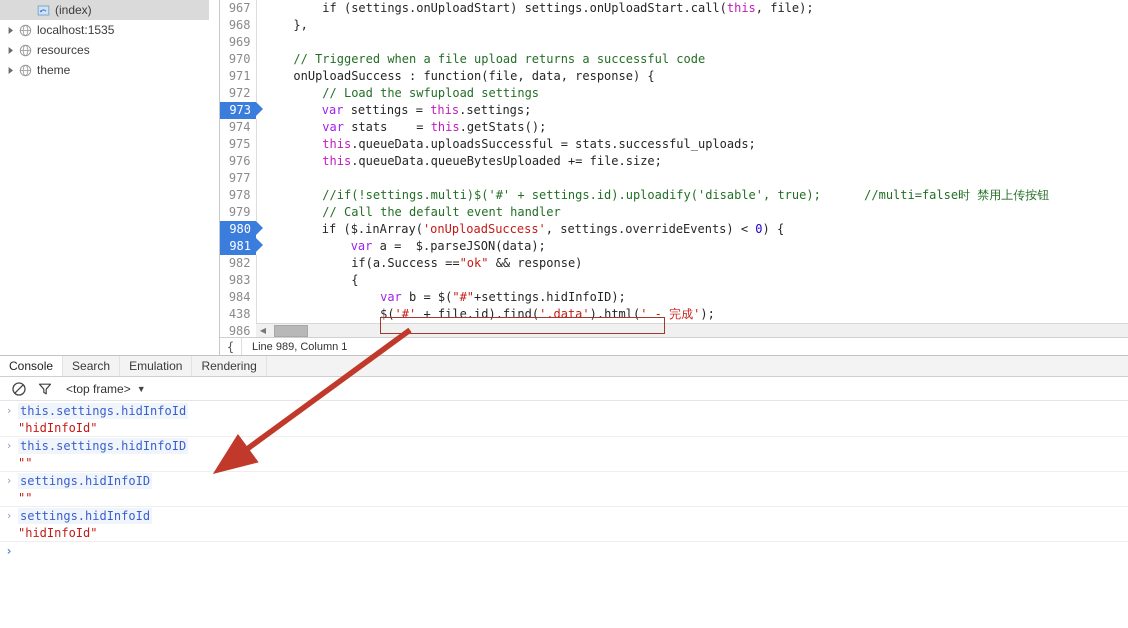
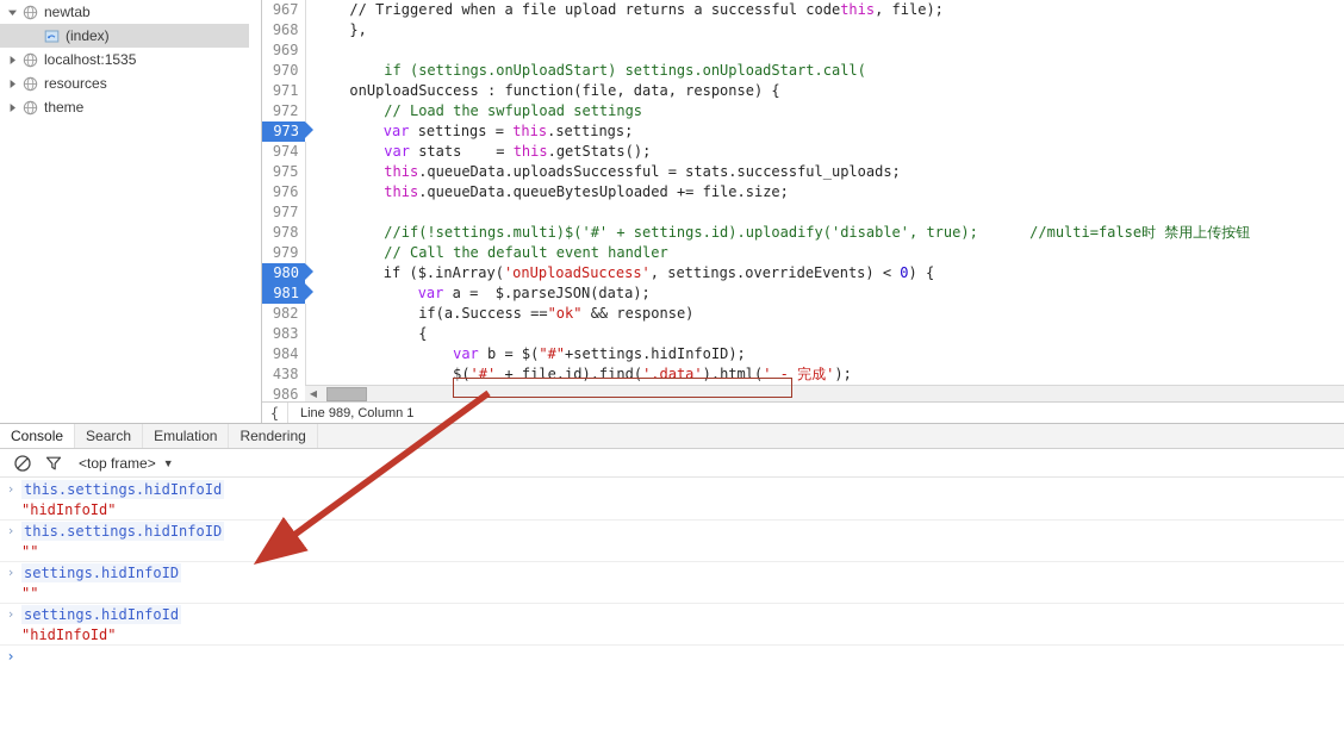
+ newtab
  (index)
  localhost:1535
  resources
  theme
- 967	if (settings.onUploadStart) settings.onUploadStart.call(this, file);
+ 967	// Triggered when a file upload returns a successful codethis, file);
  968	},
  969
- 970	// Triggered when a file upload returns a successful code
+ 970	if (settings.onUploadStart) settings.onUploadStart.call(
  971	onUploadSuccess : function(file, data, response) {
  972	// Load the swfupload settings
  973	var settings = this.settings;
  974	var stats = this.getStats();
  975	this.queueData.uploadsSuccessful = stats.successful_uploads;
  976	this.queueData.queueBytesUploaded += file.size;
  977
  978	//if(!settings.multi)$('#' + settings.id).uploadify('disable', true); //multi=false时 禁用上传按钮
  979	// Call the default event handler
  980	if ($.inArray('onUploadSuccess', settings.overrideEvents) < 0) {
  981	var a = $.parseJSON(data);
  982	if(a.Success =="ok" && response)
  983	{
  984	var b = $("#"+settings.hidInfoID);
  438	$('#' + file.id).find('.data').html(' - 完成');
  ◀
  Line 989, Column 1
  Console
  Search
  Emulation
  Rendering
  <top frame>
  ▼
  ›
  this.settings.hidInfoId
  "hidInfoId"
  ›
  this.settings.hidInfoID
  ""
  ›
  settings.hidInfoID
  ""
  ›
  settings.hidInfoId
  "hidInfoId"
  ›
